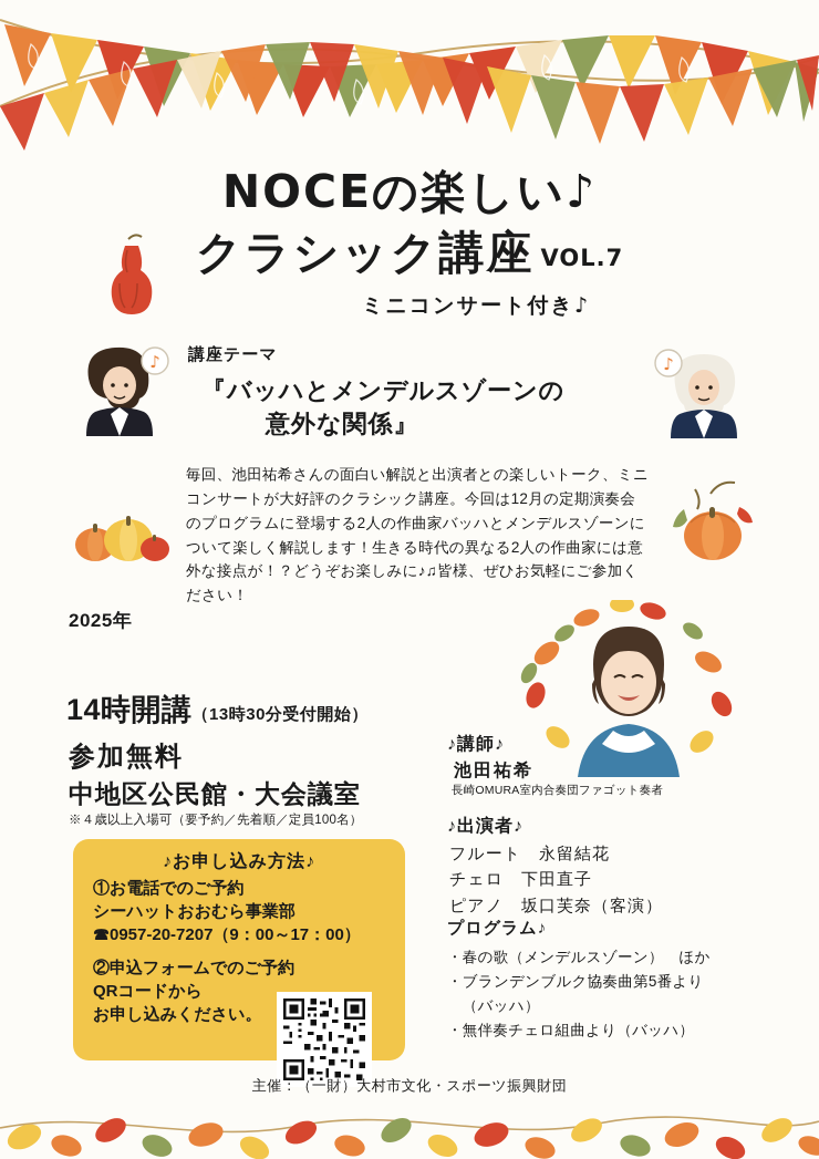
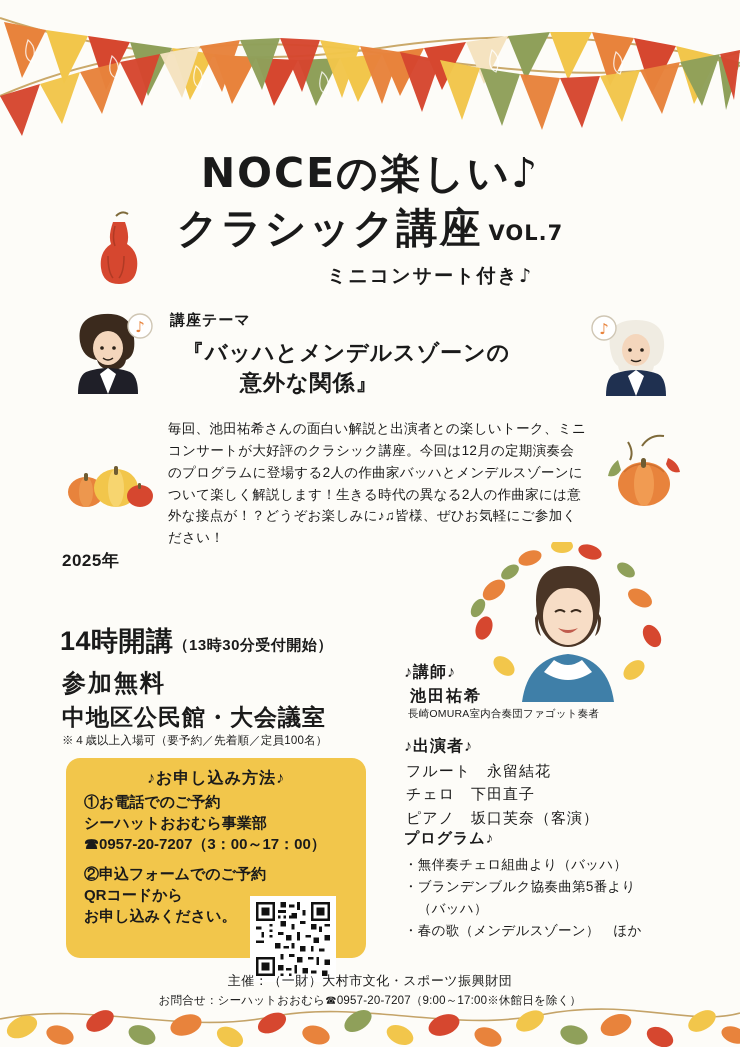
  NOCEの楽しい♪
  クラシック講座 VOL.7
  ミニコンサート付き♪
  ♪
  ♪
  講座テーマ
  『バッハとメンデルスゾーンの
  意外な関係』
  毎回、池田祐希さんの面白い解説と出演者との楽しいトーク、ミニコンサートが大好評のクラシック講座。今回は12月の定期演奏会のプログラムに登場する2人の作曲家バッハとメンデルスゾーンについて楽しく解説します！生きる時代の異なる2人の作曲家には意外な接点が！？どうぞお楽しみに♪♫皆様、ぜひお気軽にご参加ください！
  2025年
  14時開講（13時30分受付開始）
  参加無料
  中地区公民館・大会議室
  ※４歳以上入場可（要予約／先着順／定員100名）
  ♪お申し込み方法♪
  ①お電話でのご予約
  シーハットおおむら事業部
- ☎0957-20-7207（9：00～17：00）
+ ☎0957-20-7207（3：00～17：00）
  ②申込フォームでのご予約
  QRコードから
  お申し込みください。
  ♪講師♪
  池田祐希
  長崎OMURA室内合奏団ファゴット奏者
  ♪出演者♪
  フルート 永留結花
  チェロ 下田直子
  ピアノ 坂口芙奈（客演）
  プログラム♪
- ・春の歌（メンデルスゾーン） ほか
+ ・無伴奏チェロ組曲より（バッハ）
  ・ブランデンブルク協奏曲第5番より
  （バッハ）
- ・無伴奏チェロ組曲より（バッハ）
+ ・春の歌（メンデルスゾーン） ほか
  主催：（一財）大村市文化・スポーツ振興財団
+ お問合せ：シーハットおおむら☎0957-20-7207（9:00～17:00※休館日を除く）
